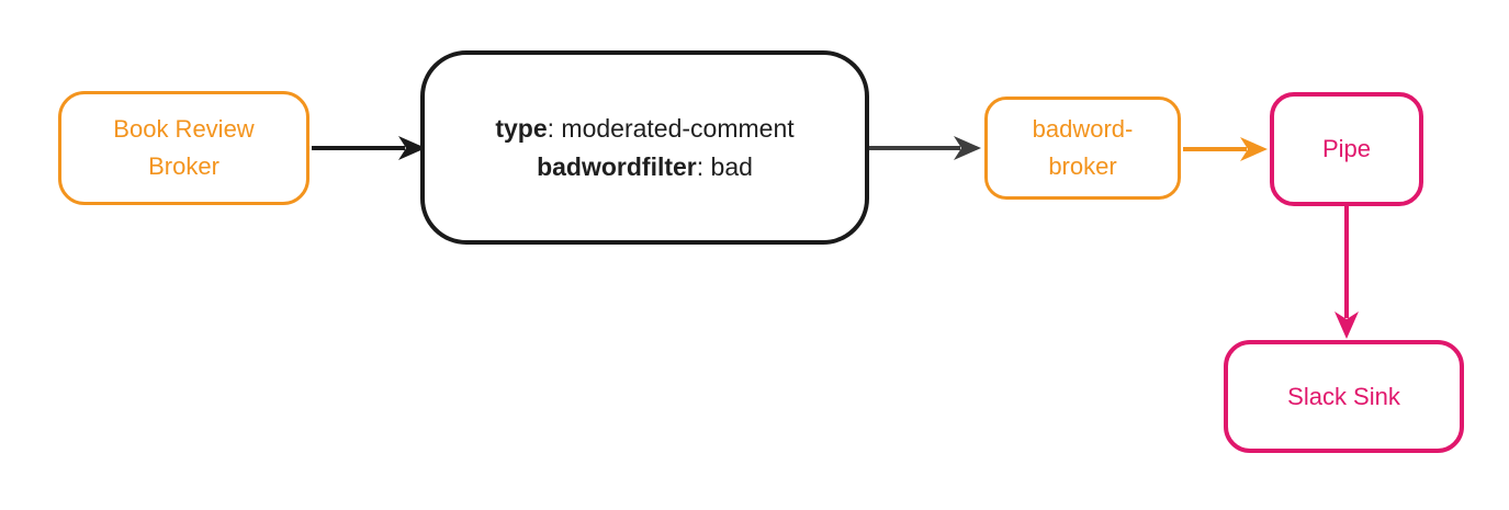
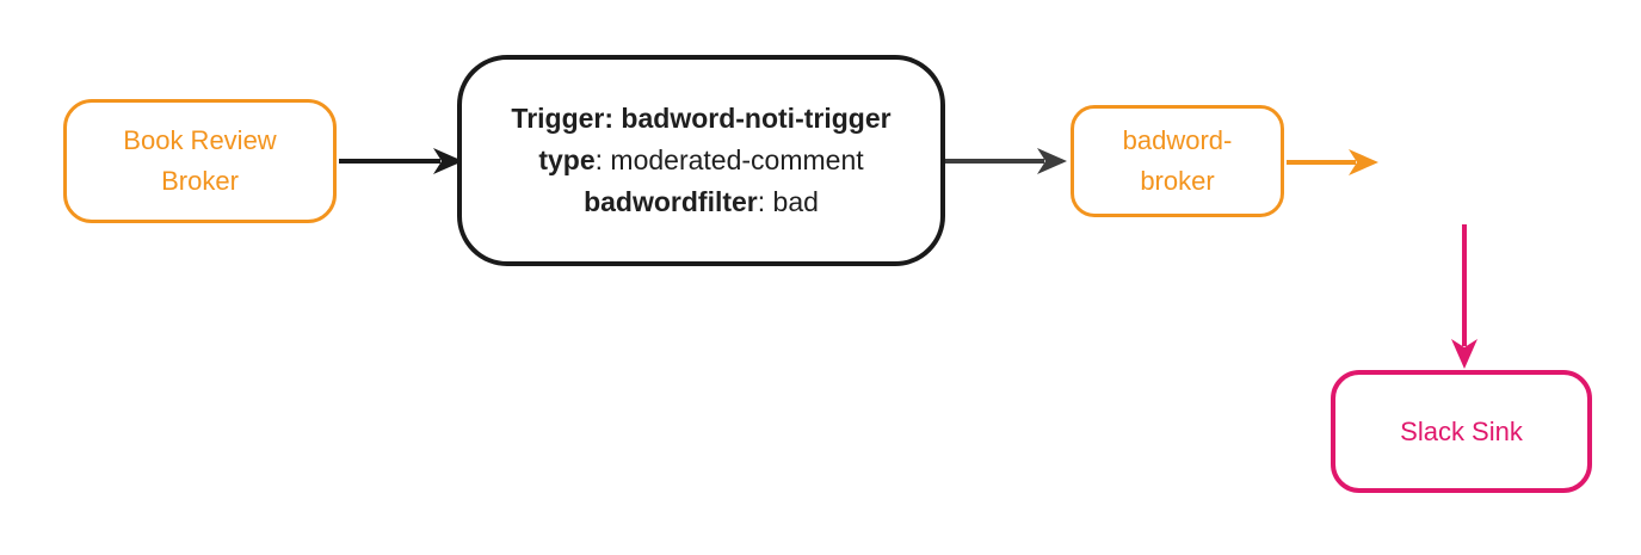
  Book Review Broker
+ Trigger: badword-noti-trigger
  type: moderated-comment
  badwordfilter: bad
  badword-broker
- Pipe
  Slack Sink
